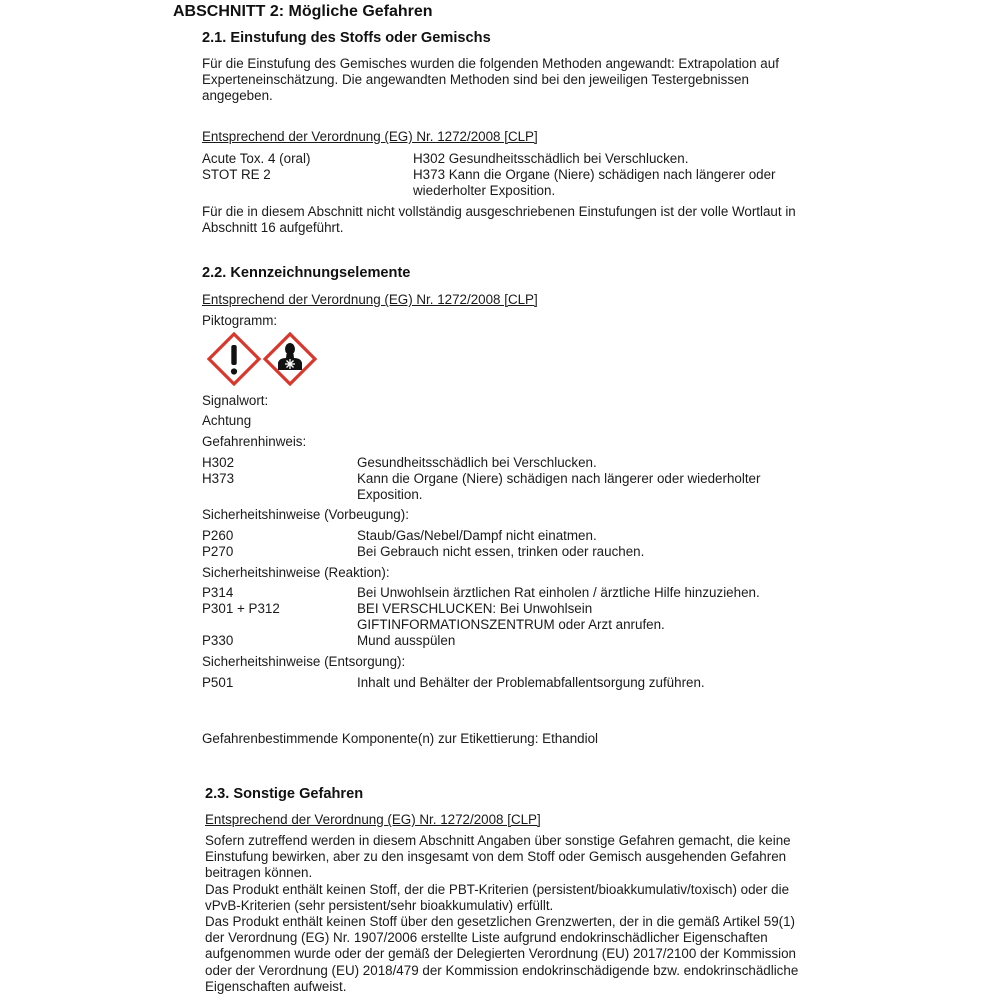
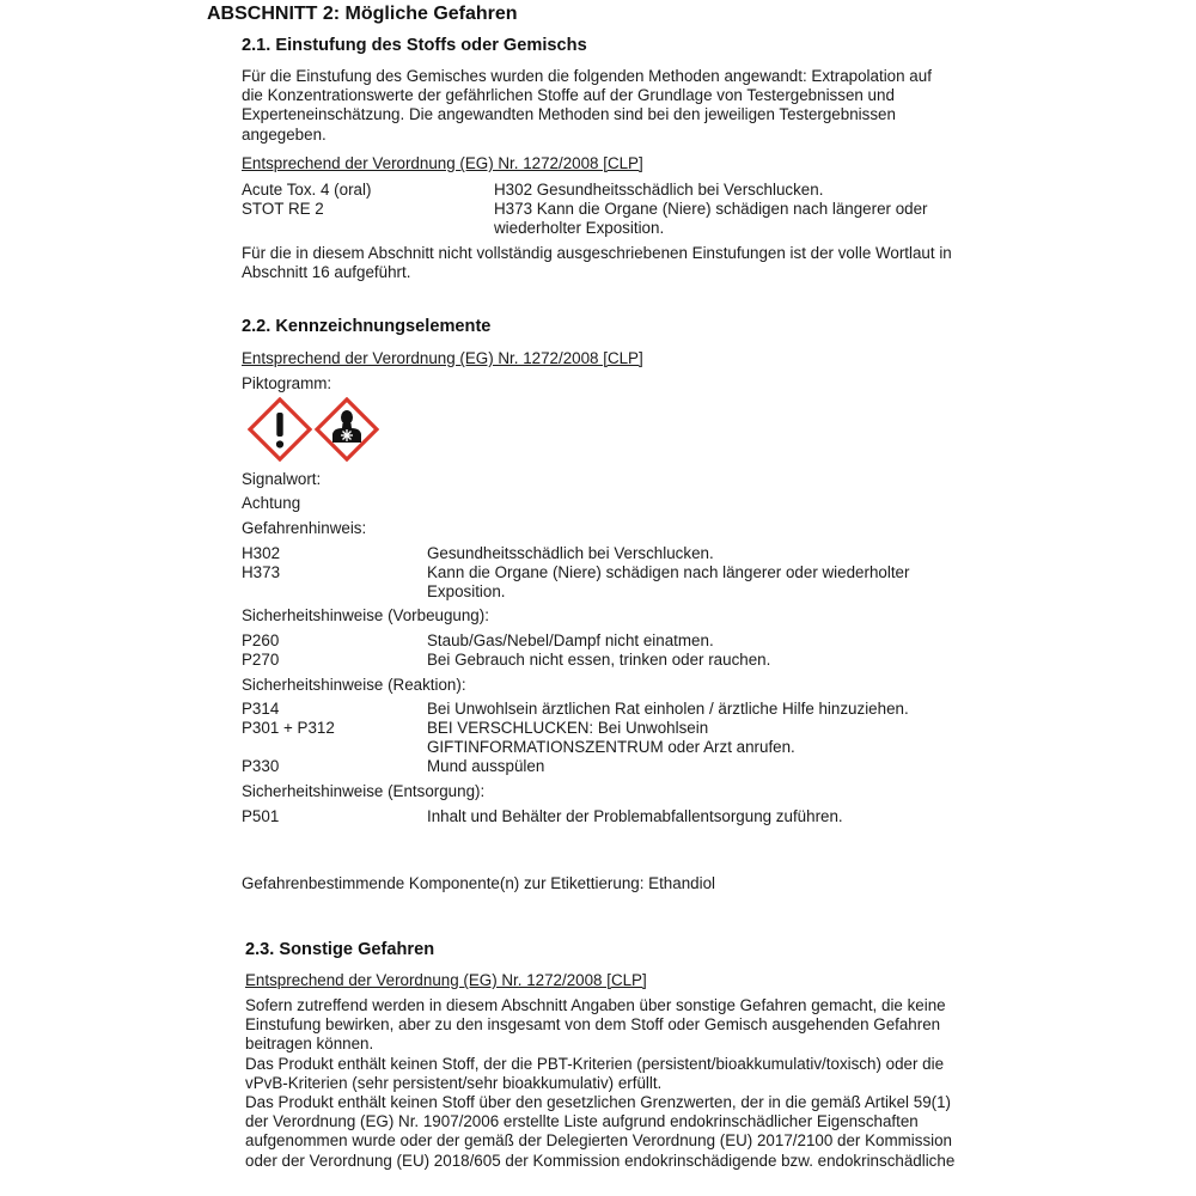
  ABSCHNITT 2: Mögliche Gefahren
  2.1. Einstufung des Stoffs oder Gemischs
  Für die Einstufung des Gemisches wurden die folgenden Methoden angewandt: Extrapolation auf
+ die Konzentrationswerte der gefährlichen Stoffe auf der Grundlage von Testergebnissen und
  Experteneinschätzung. Die angewandten Methoden sind bei den jeweiligen Testergebnissen
  angegeben.
  Entsprechend der Verordnung (EG) Nr. 1272/2008 [CLP]
  Acute Tox. 4 (oral)
  H302 Gesundheitsschädlich bei Verschlucken.
  STOT RE 2
  H373 Kann die Organe (Niere) schädigen nach längerer oder
  wiederholter Exposition.
  Für die in diesem Abschnitt nicht vollständig ausgeschriebenen Einstufungen ist der volle Wortlaut in
  Abschnitt 16 aufgeführt.
  2.2. Kennzeichnungselemente
  Entsprechend der Verordnung (EG) Nr. 1272/2008 [CLP]
  Piktogramm:
  Signalwort:
  Achtung
  Gefahrenhinweis:
  H302
  Gesundheitsschädlich bei Verschlucken.
  H373
  Kann die Organe (Niere) schädigen nach längerer oder wiederholter
  Exposition.
  Sicherheitshinweise (Vorbeugung):
  P260
  Staub/Gas/Nebel/Dampf nicht einatmen.
  P270
  Bei Gebrauch nicht essen, trinken oder rauchen.
  Sicherheitshinweise (Reaktion):
  P314
  Bei Unwohlsein ärztlichen Rat einholen / ärztliche Hilfe hinzuziehen.
  P301 + P312
  BEI VERSCHLUCKEN: Bei Unwohlsein
  GIFTINFORMATIONSZENTRUM oder Arzt anrufen.
  P330
  Mund ausspülen
  Sicherheitshinweise (Entsorgung):
  P501
  Inhalt und Behälter der Problemabfallentsorgung zuführen.
  Gefahrenbestimmende Komponente(n) zur Etikettierung: Ethandiol
  2.3. Sonstige Gefahren
  Entsprechend der Verordnung (EG) Nr. 1272/2008 [CLP]
  Sofern zutreffend werden in diesem Abschnitt Angaben über sonstige Gefahren gemacht, die keine
  Einstufung bewirken, aber zu den insgesamt von dem Stoff oder Gemisch ausgehenden Gefahren
  beitragen können.
  Das Produkt enthält keinen Stoff, der die PBT-Kriterien (persistent/bioakkumulativ/toxisch) oder die
  vPvB-Kriterien (sehr persistent/sehr bioakkumulativ) erfüllt.
  Das Produkt enthält keinen Stoff über den gesetzlichen Grenzwerten, der in die gemäß Artikel 59(1)
  der Verordnung (EG) Nr. 1907/2006 erstellte Liste aufgrund endokrinschädlicher Eigenschaften
  aufgenommen wurde oder der gemäß der Delegierten Verordnung (EU) 2017/2100 der Kommission
- oder der Verordnung (EU) 2018/479 der Kommission endokrinschädigende bzw. endokrinschädliche
+ oder der Verordnung (EU) 2018/605 der Kommission endokrinschädigende bzw. endokrinschädliche
- Eigenschaften aufweist.
